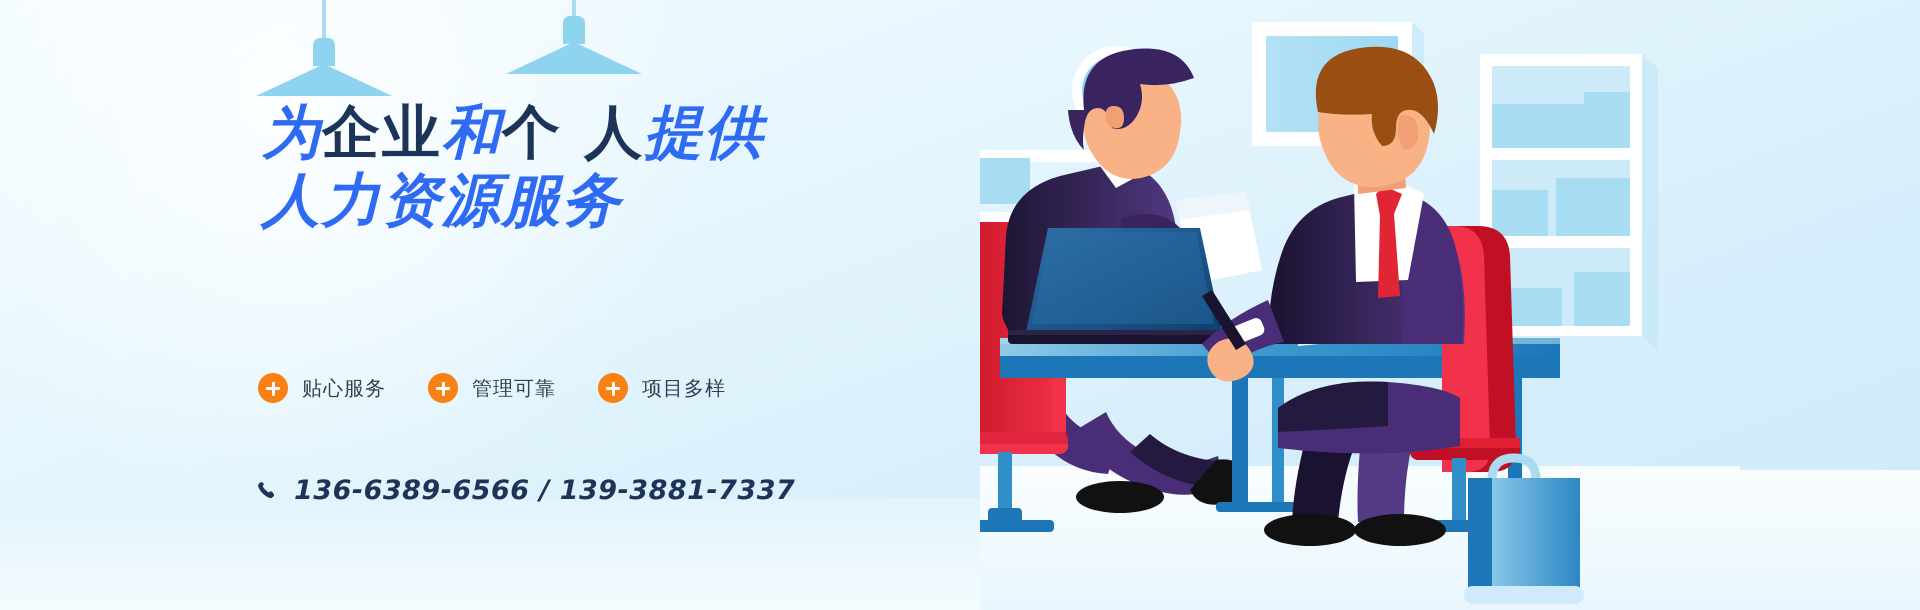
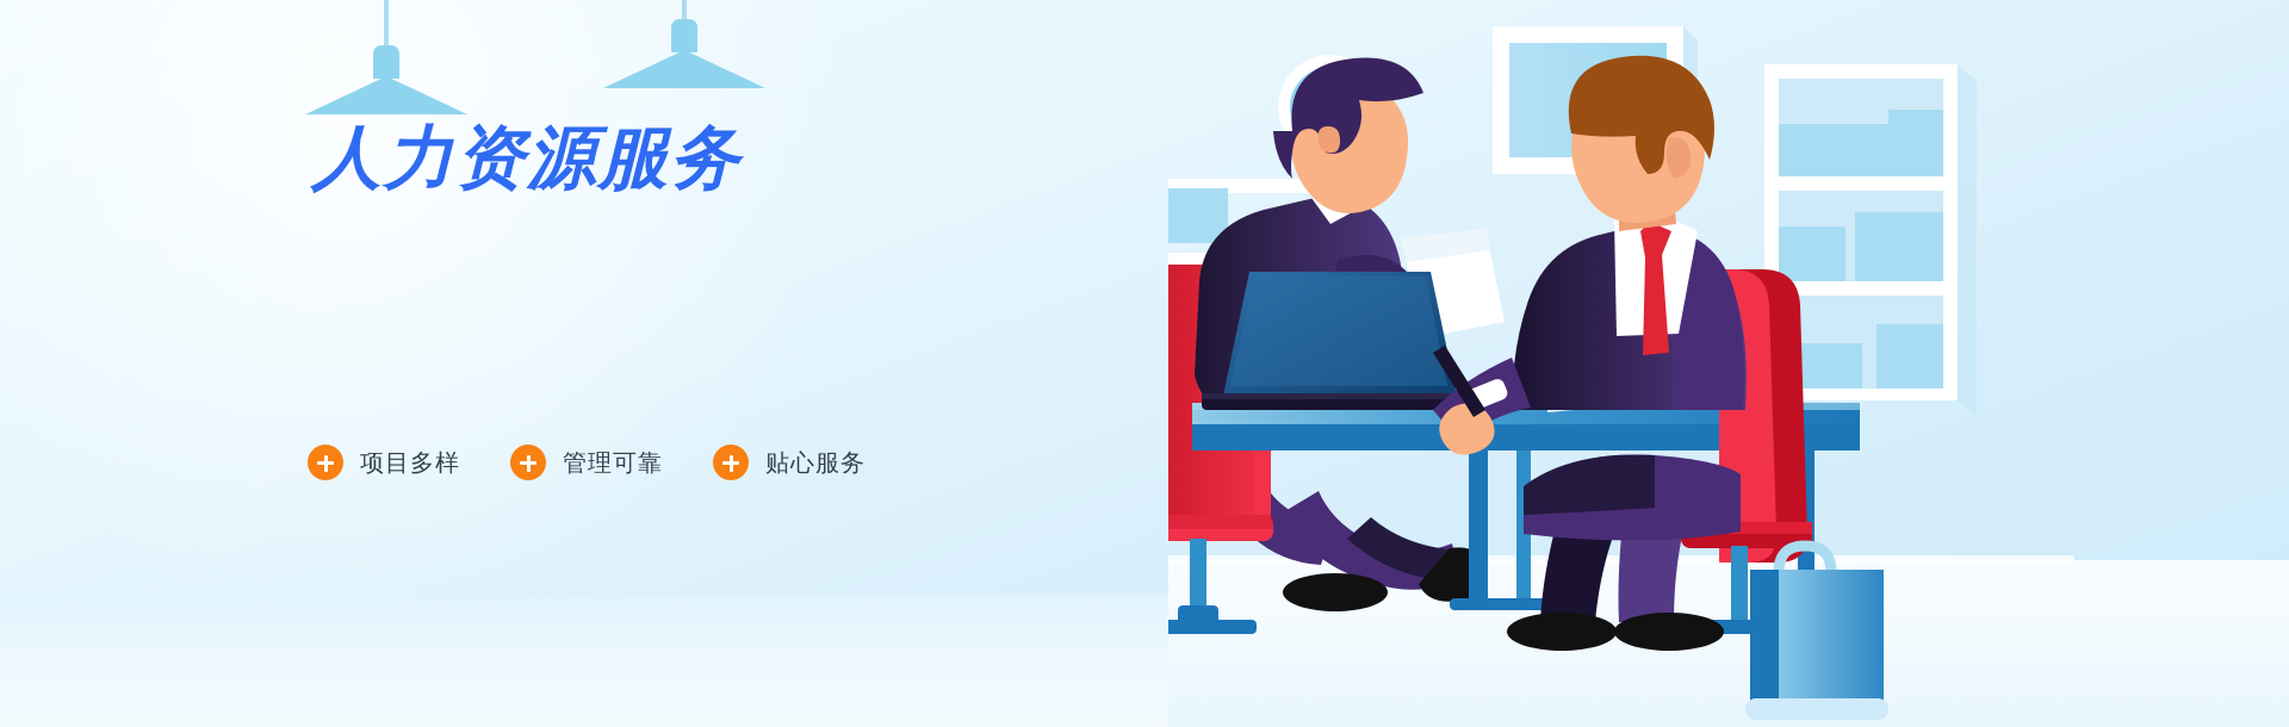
- 为企业和个 人提供
  人力资源服务
- 贴心服务
+ 项目多样
  管理可靠
- 项目多样
+ 贴心服务
- 136-6389-6566 / 139-3881-7337
